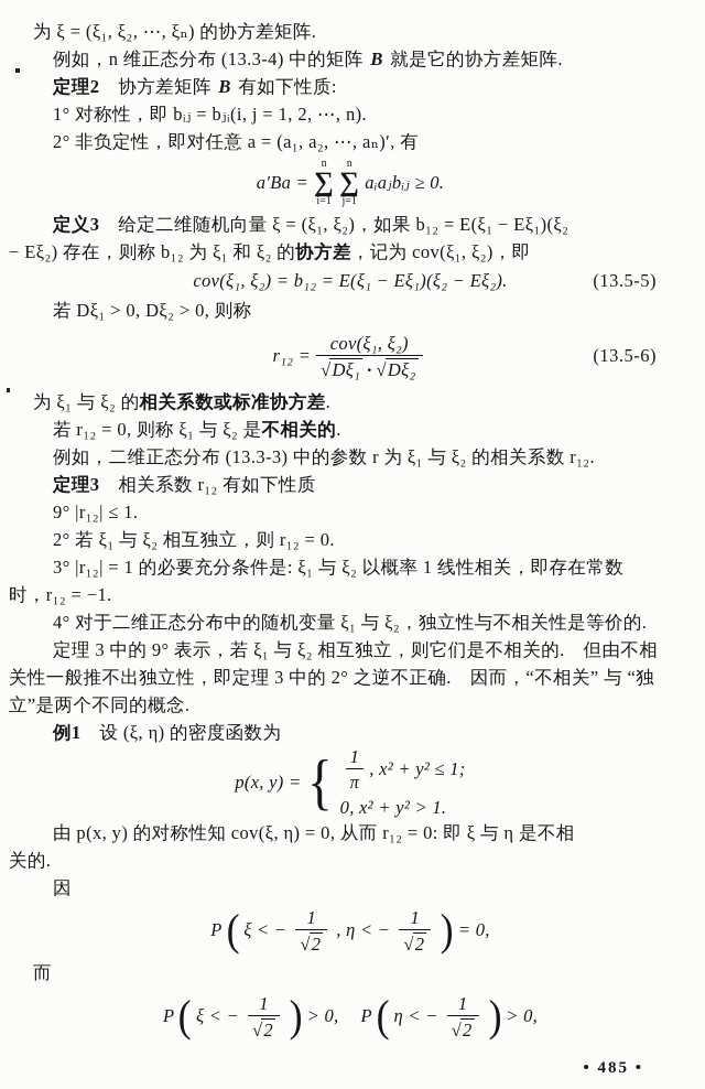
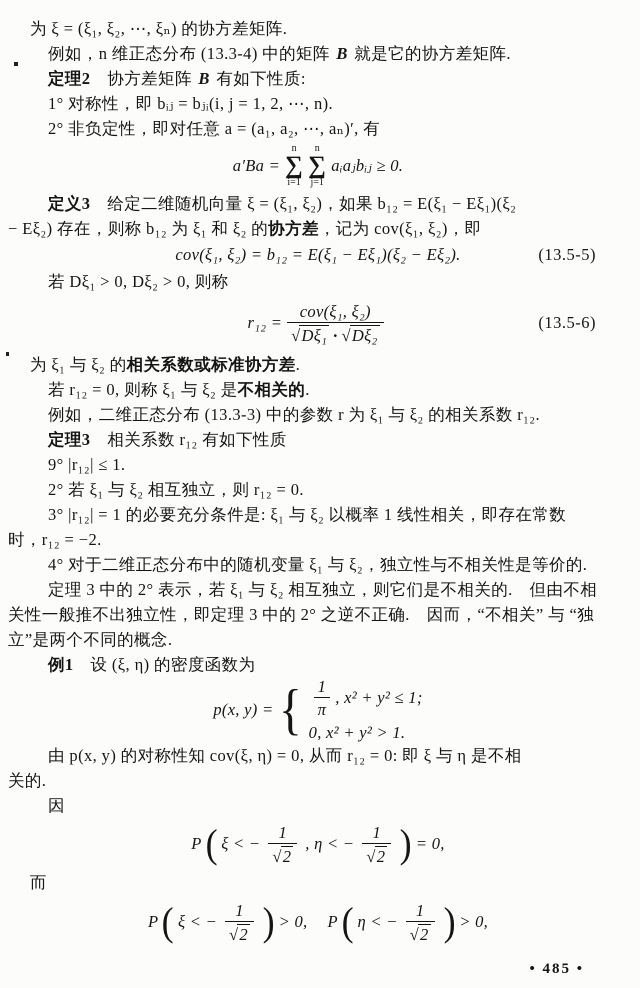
  为 ξ = (ξ₁, ξ₂, ⋯, ξₙ) 的协方差矩阵.
  例如，n 维正态分布 (13.3-4) 中的矩阵 B 就是它的协方差矩阵.
  定理2 协方差矩阵 B 有如下性质:
  1° 对称性，即 bᵢⱼ = bⱼᵢ(i, j = 1, 2, ⋯, n).
  2° 非负定性，即对任意 a = (a₁, a₂, ⋯, aₙ)′, 有
  a′Ba =
  n
  ∑
  i=1
  n
  ∑
  j=1
  aᵢaⱼbᵢⱼ ≥ 0.
  定义3 给定二维随机向量 ξ = (ξ₁, ξ₂)，如果 b₁₂ = E(ξ₁ − Eξ₁)(ξ₂
  − Eξ₂) 存在，则称 b₁₂ 为 ξ₁ 和 ξ₂ 的协方差，记为 cov(ξ₁, ξ₂)，即
  cov(ξ₁, ξ₂) = b₁₂ = E(ξ₁ − Eξ₁)(ξ₂ − Eξ₂).
  (13.5-5)
  若 Dξ₁ > 0, Dξ₂ > 0, 则称
  r₁₂ =
  cov(ξ₁, ξ₂)
  √
  Dξ₁
  ·
  √
  Dξ₂
  (13.5-6)
  为 ξ₁ 与 ξ₂ 的相关系数或标准协方差.
  若 r₁₂ = 0, 则称 ξ₁ 与 ξ₂ 是不相关的.
  例如，二维正态分布 (13.3-3) 中的参数 r 为 ξ₁ 与 ξ₂ 的相关系数 r₁₂.
  定理3 相关系数 r₁₂ 有如下性质
  9° |r₁₂| ≤ 1.
  2° 若 ξ₁ 与 ξ₂ 相互独立，则 r₁₂ = 0.
  3° |r₁₂| = 1 的必要充分条件是: ξ₁ 与 ξ₂ 以概率 1 线性相关，即存在常数
- 时，r₁₂ = −1.
+ 时，r₁₂ = −2.
  4° 对于二维正态分布中的随机变量 ξ₁ 与 ξ₂，独立性与不相关性是等价的.
- 定理 3 中的 9° 表示，若 ξ₁ 与 ξ₂ 相互独立，则它们是不相关的. 但由不相
+ 定理 3 中的 2° 表示，若 ξ₁ 与 ξ₂ 相互独立，则它们是不相关的. 但由不相
  关性一般推不出独立性，即定理 3 中的 2° 之逆不正确. 因而，“不相关” 与 “独
  立”是两个不同的概念.
  例1 设 (ξ, η) 的密度函数为
  p(x, y) =
  {
  1
  π
  , x² + y² ≤ 1;
  0, x² + y² > 1.
  由 p(x, y) 的对称性知 cov(ξ, η) = 0, 从而 r₁₂ = 0: 即 ξ 与 η 是不相
  关的.
  因
  P
  (
  ξ < −
  1
  √
  2
  , η < −
  1
  √
  2
  )
  = 0,
  而
  P
  (
  ξ < −
  1
  √
  2
  )
  > 0,
  P
  (
  η < −
  1
  √
  2
  )
  > 0,
  • 485 •
